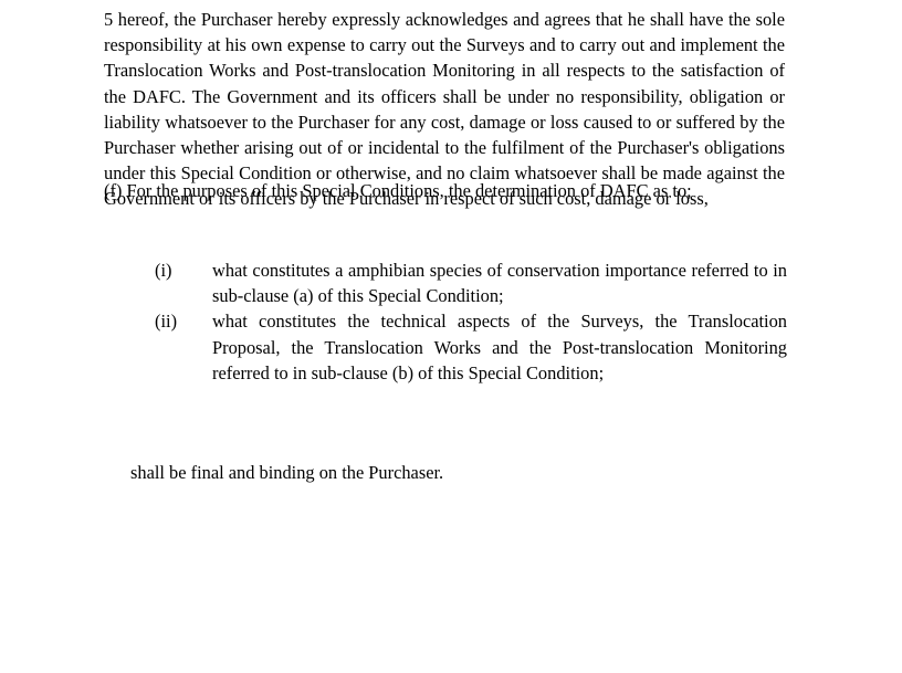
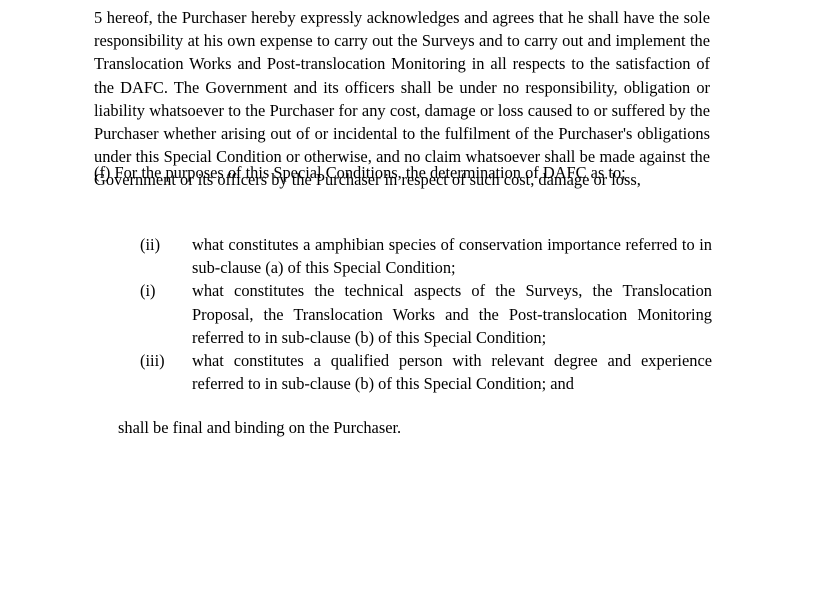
  5 hereof, the Purchaser hereby expressly acknowledges and agrees that he shall have the sole responsibility at his own expense to carry out the Surveys and to carry out and implement the Translocation Works and Post-translocation Monitoring in all respects to the satisfaction of the DAFC. The Government and its officers shall be under no responsibility, obligation or liability whatsoever to the Purchaser for any cost, damage or loss caused to or suffered by the Purchaser whether arising out of or incidental to the fulfilment of the Purchaser's obligations under this Special Condition or otherwise, and no claim whatsoever shall be made against the Government or its officers by the Purchaser in respect of such cost, damage or loss,
  (f) For the purposes of this Special Conditions, the determination of DAFC as to;
- (i)
+ (ii)
  what constitutes a amphibian species of conservation importance referred to in sub-clause (a) of this Special Condition;
- (ii)
+ (i)
  what constitutes the technical aspects of the Surveys, the Translocation Proposal, the Translocation Works and the Post-translocation Monitoring referred to in sub-clause (b) of this Special Condition;
+ (iii)
+ what constitutes a qualified person with relevant degree and experience referred to in sub-clause (b) of this Special Condition; and
  shall be final and binding on the Purchaser.
